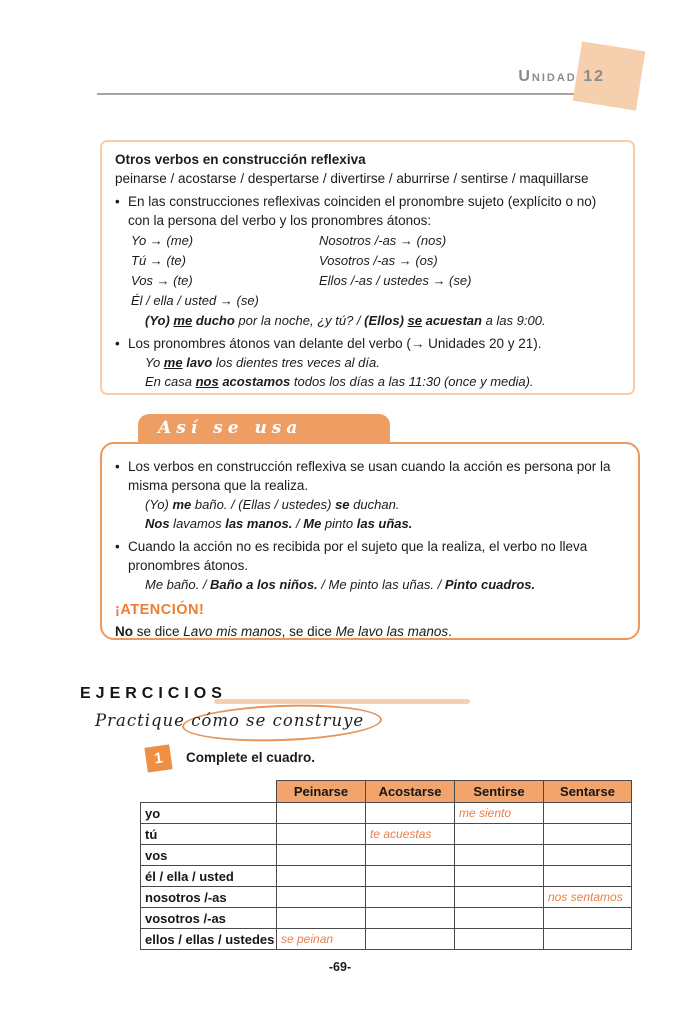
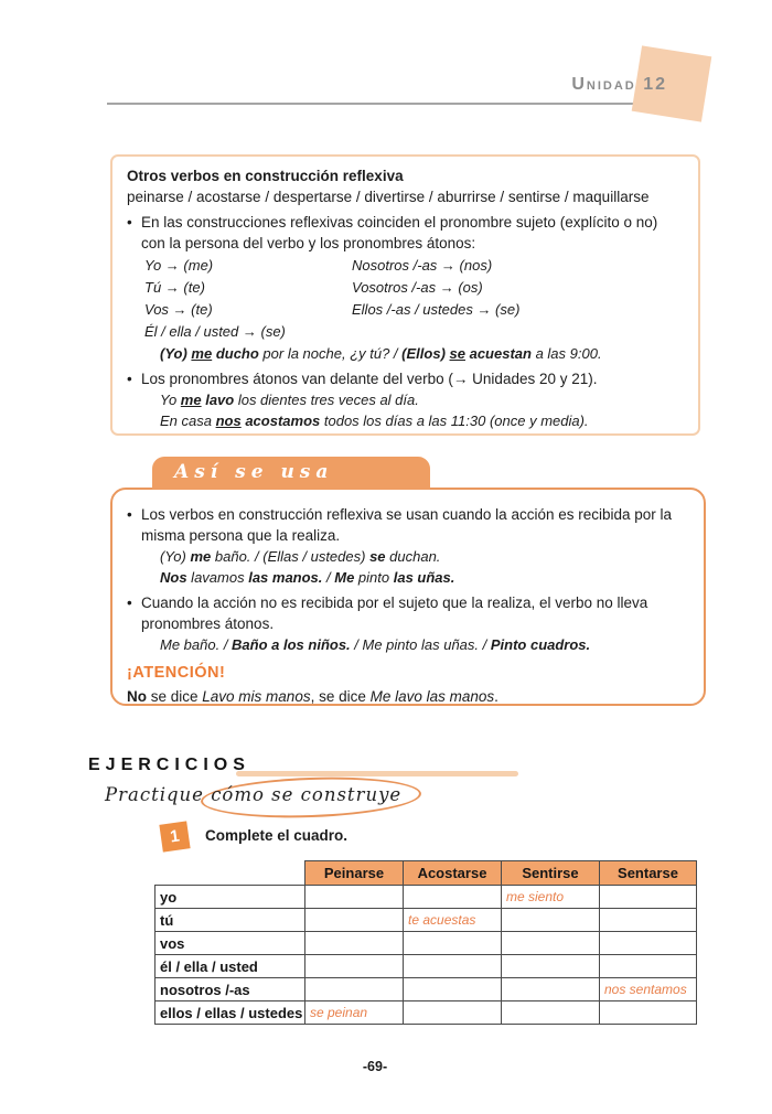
  Unidad 12
  Otros verbos en construcción reflexiva
  peinarse / acostarse / despertarse / divertirse / aburrirse / sentirse / maquillarse
  •
  En las construcciones reflexivas coinciden el pronombre sujeto (explícito o no) con la persona del verbo y los pronombres átonos:
  Yo → (me)
  Tú → (te)
  Vos → (te)
  Él / ella / usted → (se)
  Nosotros /-as → (nos)
  Vosotros /-as → (os)
  Ellos /-as / ustedes → (se)
  (Yo) me ducho por la noche, ¿y tú? / (Ellos) se acuestan a las 9:00.
  •
  Los pronombres átonos van delante del verbo (→ Unidades 20 y 21).
  Yo me lavo los dientes tres veces al día.
  En casa nos acostamos todos los días a las 11:30 (once y media).
  Así se usa
  •
- Los verbos en construcción reflexiva se usan cuando la acción es persona por la misma persona que la realiza.
+ Los verbos en construcción reflexiva se usan cuando la acción es recibida por la misma persona que la realiza.
  (Yo) me baño. / (Ellas / ustedes) se duchan.
  Nos lavamos las manos. / Me pinto las uñas.
  •
  Cuando la acción no es recibida por el sujeto que la realiza, el verbo no lleva pronombres átonos.
  Me baño. / Baño a los niños. / Me pinto las uñas. / Pinto cuadros.
  ¡ATENCIÓN!
  No se dice Lavo mis manos, se dice Me lavo las manos.
  EJERCICIOS
  Practique cómo se construye
  Complete el cuadro.
  	Peinarse	Acostarse	Sentirse	Sentarse
  yo			me siento
  tú		te acuestas
  vos
  él / ella / usted
  nosotros /-as				nos sentamos
- vosotros /-as
  ellos / ellas / ustedes	se peinan
  -69-
